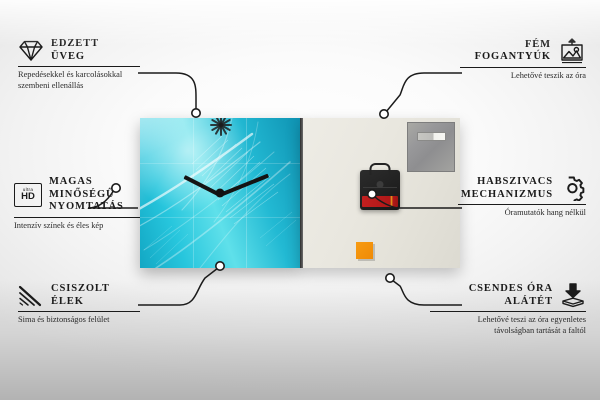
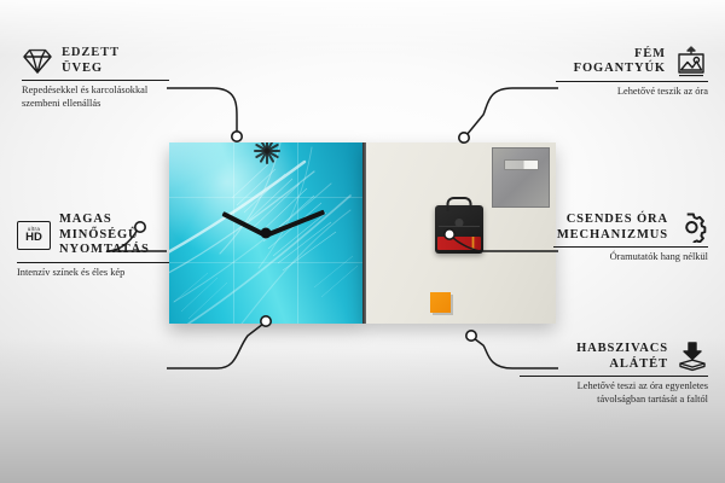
  ÜVEG
  Repedésekkel és karcolásokkal
  szembeni ellenállás
  HD
  MAGAS MINŐSÉGŰ
  NYOMTATÁS
  Intenzív színek és éles kép
- CSISZOLT
- ÉLEK
- Sima és biztonságos felület
  FOGANTYÚK
  Lehetővé teszik az óra
- HABSZIVACS
+ CSENDES ÓRA
  MECHANIZMUS
  Óramutatók hang nélkül
- CSENDES ÓRA
+ HABSZIVACS
  ALÁTÉT
  Lehetővé teszi az óra egyenletes
  távolságban tartását a faltól
